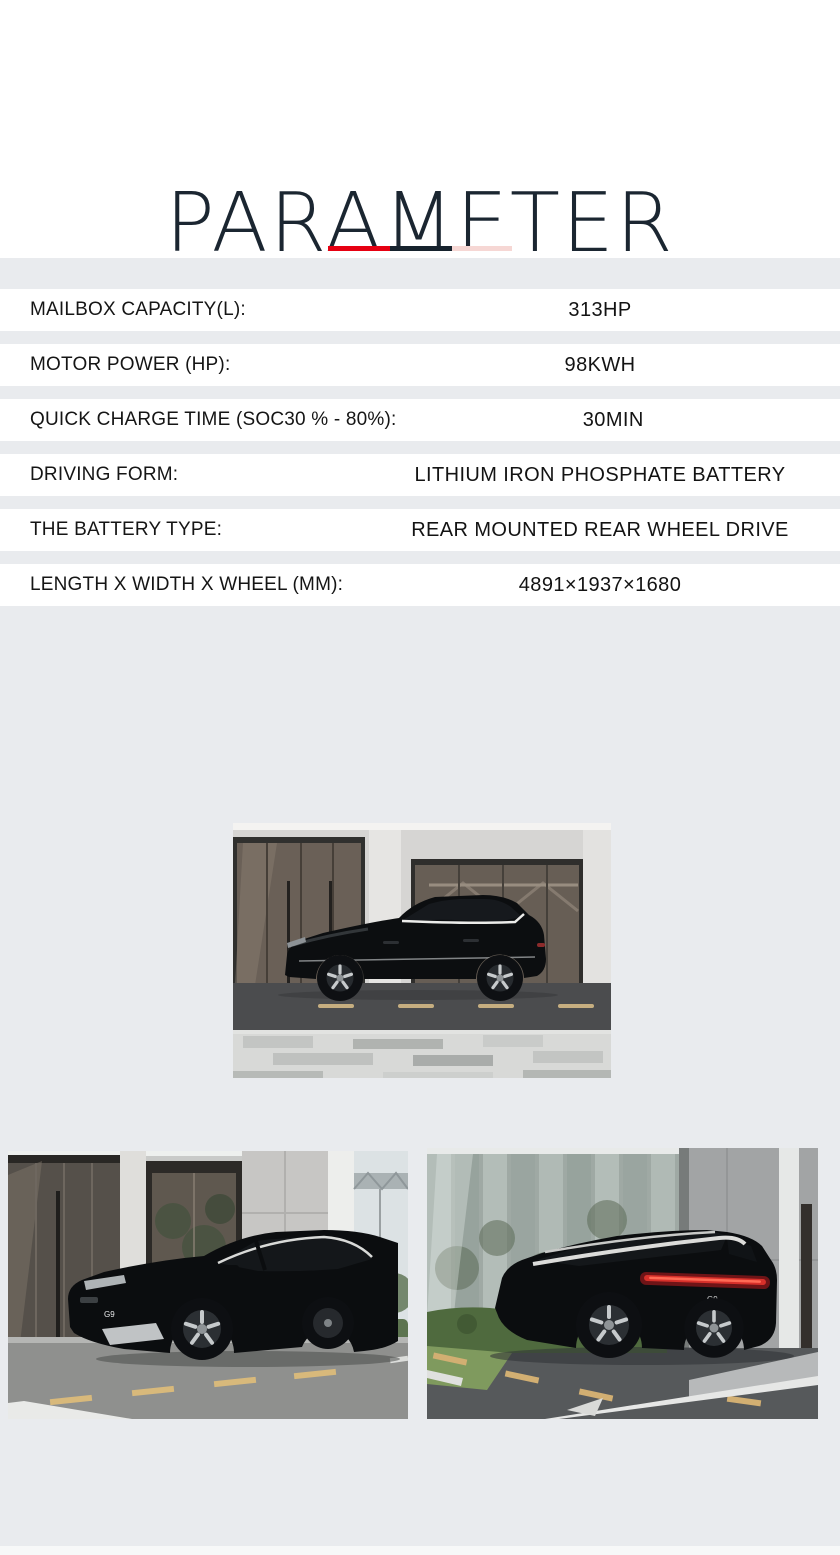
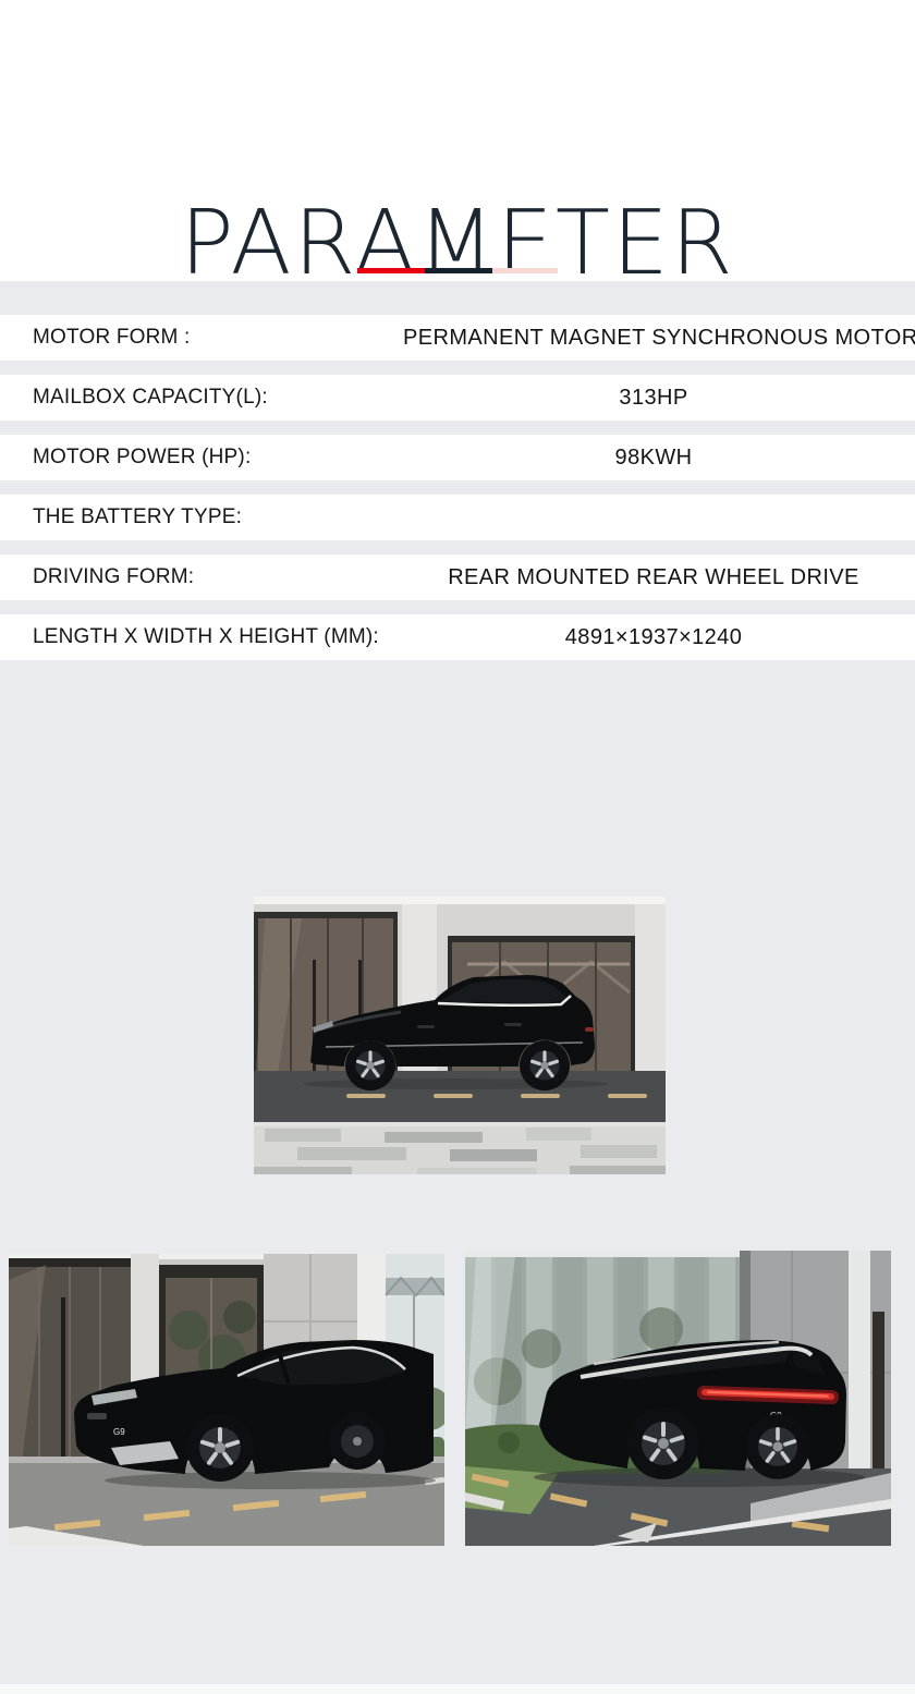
  PARAMETER
+ MOTOR FORM :
+ PERMANENT MAGNET SYNCHRONOUS MOTOR
  MAILBOX CAPACITY(L):
  313HP
  MOTOR POWER (HP):
  98KWH
- QUICK CHARGE TIME (SOC30 % - 80%):
- 30MIN
- DRIVING FORM:
+ THE BATTERY TYPE:
- LITHIUM IRON PHOSPHATE BATTERY
- THE BATTERY TYPE:
+ DRIVING FORM:
  REAR MOUNTED REAR WHEEL DRIVE
- LENGTH X WIDTH X WHEEL (MM):
+ LENGTH X WIDTH X HEIGHT (MM):
- 4891×1937×1680
+ 4891×1937×1240
  G9
